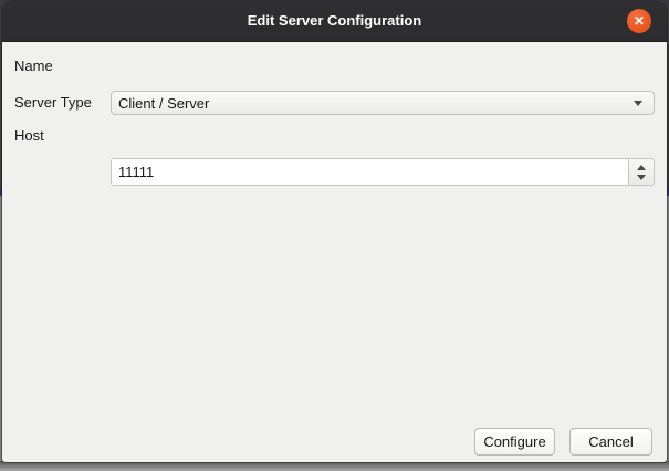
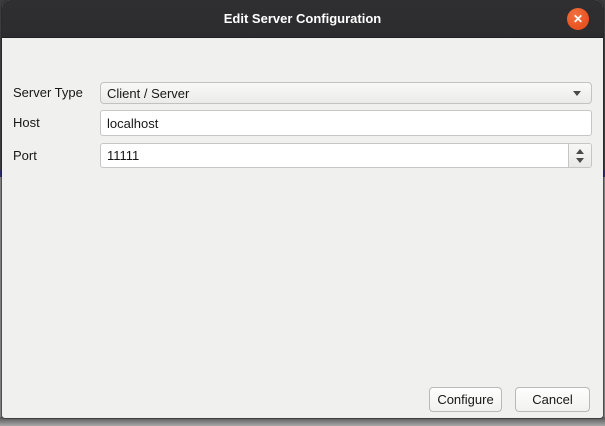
  Edit Server Configuration
  ✕
- Name
  Server Type
  Client / Server
  Host
+ localhost
+ Port
  11111
  Configure
  Cancel
